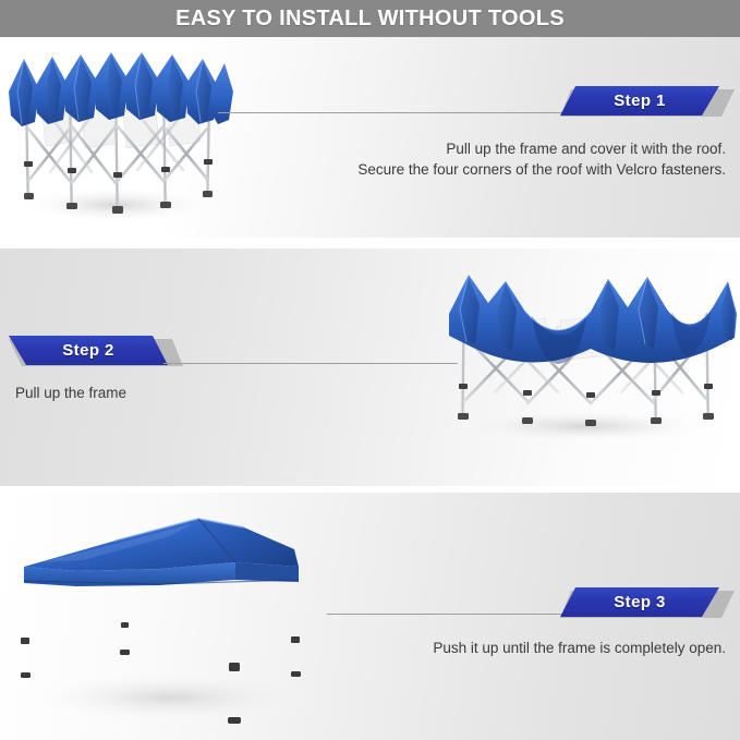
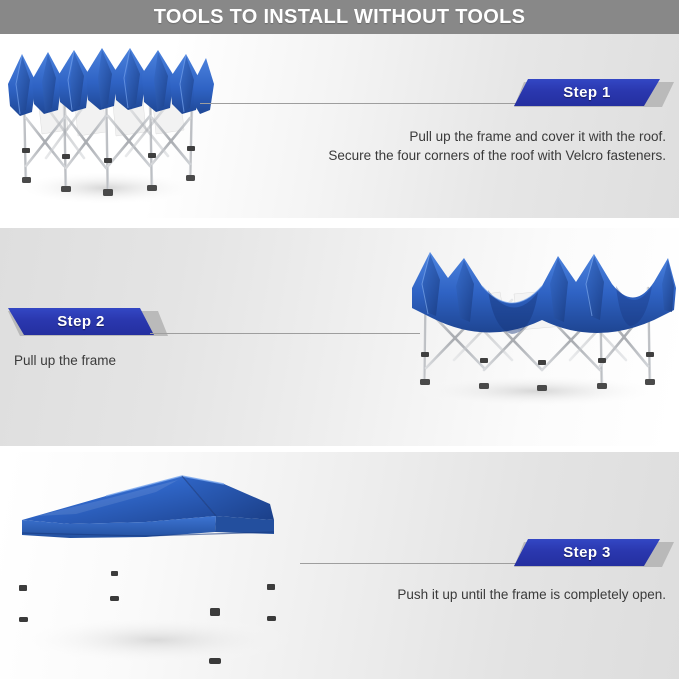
- EASY TO INSTALL WITHOUT TOOLS
+ TOOLS TO INSTALL WITHOUT TOOLS
  Step 1
  Pull up the frame and cover it with the roof.
  Secure the four corners of the roof with Velcro fasteners.
  Step 2
  Pull up the frame
  Step 3
  Push it up until the frame is completely open.
